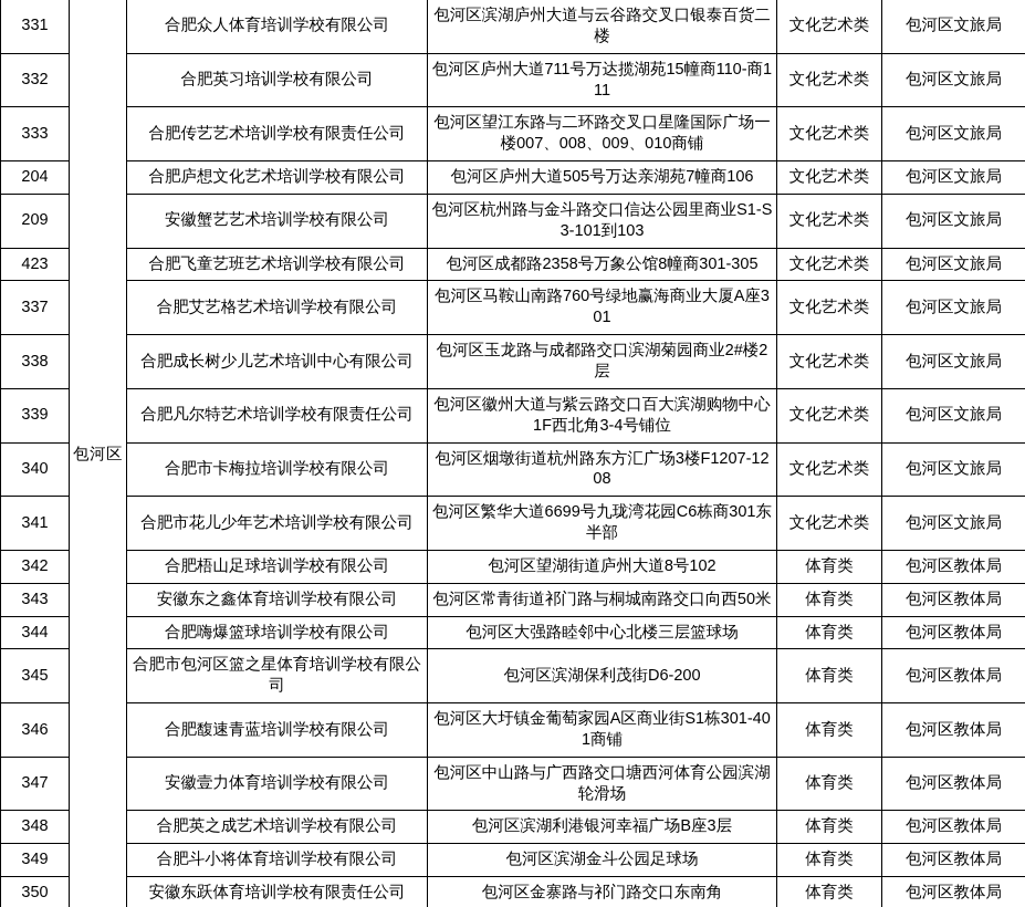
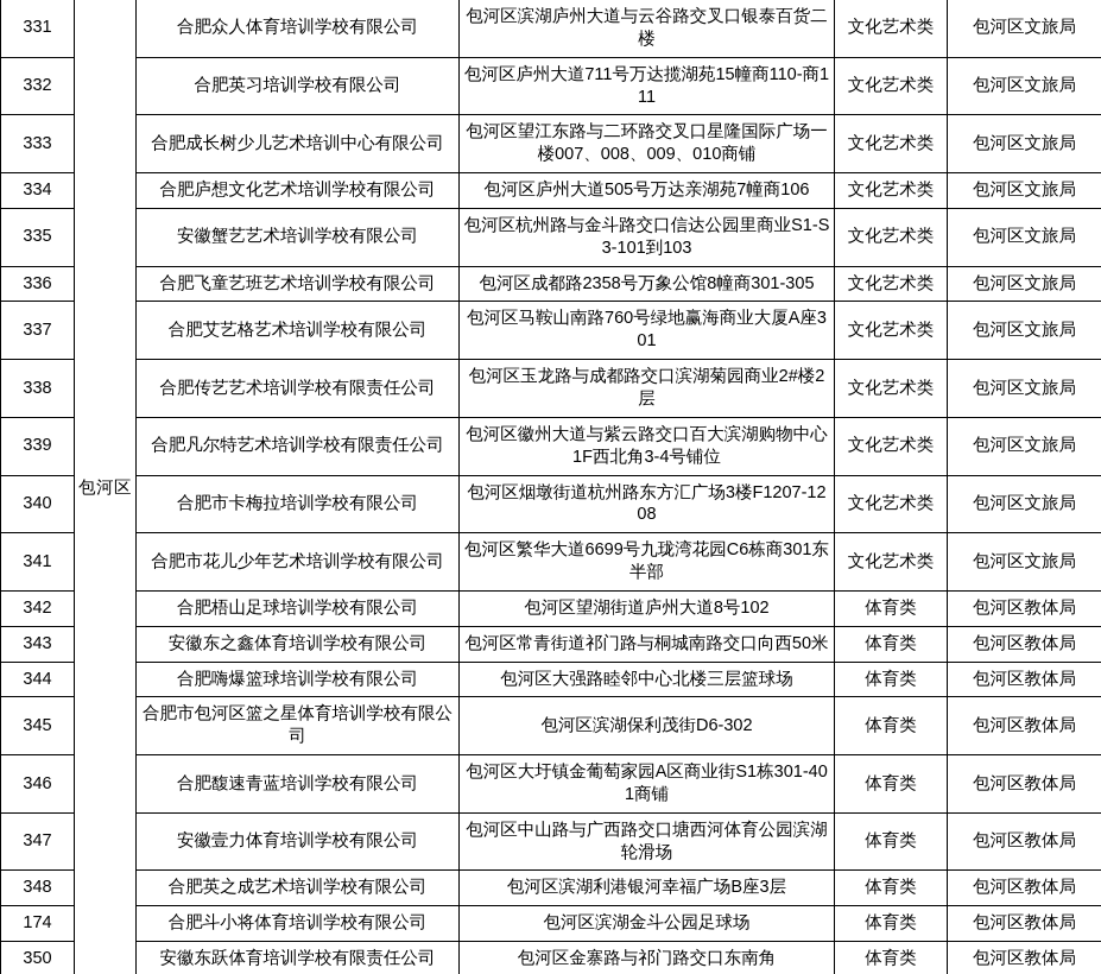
  331	包河区	合肥众人体育培训学校有限公司	包河区滨湖庐州大道与云谷路交叉口银泰百货二楼	文化艺术类	包河区文旅局
  332	合肥英习培训学校有限公司	包河区庐州大道711号万达揽湖苑15幢商110-商111	文化艺术类	包河区文旅局
- 333	合肥传艺艺术培训学校有限责任公司	包河区望江东路与二环路交叉口星隆国际广场一楼007、008、009、010商铺	文化艺术类	包河区文旅局
+ 333	合肥成长树少儿艺术培训中心有限公司	包河区望江东路与二环路交叉口星隆国际广场一楼007、008、009、010商铺	文化艺术类	包河区文旅局
- 204	合肥庐想文化艺术培训学校有限公司	包河区庐州大道505号万达亲湖苑7幢商106	文化艺术类	包河区文旅局
+ 334	合肥庐想文化艺术培训学校有限公司	包河区庐州大道505号万达亲湖苑7幢商106	文化艺术类	包河区文旅局
- 209	安徽蟹艺艺术培训学校有限公司	包河区杭州路与金斗路交口信达公园里商业S1-S3-101到103	文化艺术类	包河区文旅局
+ 335	安徽蟹艺艺术培训学校有限公司	包河区杭州路与金斗路交口信达公园里商业S1-S3-101到103	文化艺术类	包河区文旅局
- 423	合肥飞童艺班艺术培训学校有限公司	包河区成都路2358号万象公馆8幢商301-305	文化艺术类	包河区文旅局
+ 336	合肥飞童艺班艺术培训学校有限公司	包河区成都路2358号万象公馆8幢商301-305	文化艺术类	包河区文旅局
  337	合肥艾艺格艺术培训学校有限公司	包河区马鞍山南路760号绿地赢海商业大厦A座301	文化艺术类	包河区文旅局
- 338	合肥成长树少儿艺术培训中心有限公司	包河区玉龙路与成都路交口滨湖菊园商业2#楼2层	文化艺术类	包河区文旅局
+ 338	合肥传艺艺术培训学校有限责任公司	包河区玉龙路与成都路交口滨湖菊园商业2#楼2层	文化艺术类	包河区文旅局
  339	合肥凡尔特艺术培训学校有限责任公司	包河区徽州大道与紫云路交口百大滨湖购物中心1F西北角3-4号铺位	文化艺术类	包河区文旅局
  340	合肥市卡梅拉培训学校有限公司	包河区烟墩街道杭州路东方汇广场3楼F1207-1208	文化艺术类	包河区文旅局
  341	合肥市花儿少年艺术培训学校有限公司	包河区繁华大道6699号九珑湾花园C6栋商301东半部	文化艺术类	包河区文旅局
  342	合肥梧山足球培训学校有限公司	包河区望湖街道庐州大道8号102	体育类	包河区教体局
  343	安徽东之鑫体育培训学校有限公司	包河区常青街道祁门路与桐城南路交口向西50米	体育类	包河区教体局
  344	合肥嗨爆篮球培训学校有限公司	包河区大强路睦邻中心北楼三层篮球场	体育类	包河区教体局
- 345	合肥市包河区篮之星体育培训学校有限公司	包河区滨湖保利茂街D6-200	体育类	包河区教体局
+ 345	合肥市包河区篮之星体育培训学校有限公司	包河区滨湖保利茂街D6-302	体育类	包河区教体局
  346	合肥馥速青蓝培训学校有限公司	包河区大圩镇金葡萄家园A区商业街S1栋301-401商铺	体育类	包河区教体局
  347	安徽壹力体育培训学校有限公司	包河区中山路与广西路交口塘西河体育公园滨湖轮滑场	体育类	包河区教体局
  348	合肥英之成艺术培训学校有限公司	包河区滨湖利港银河幸福广场B座3层	体育类	包河区教体局
- 349	合肥斗小将体育培训学校有限公司	包河区滨湖金斗公园足球场	体育类	包河区教体局
+ 174	合肥斗小将体育培训学校有限公司	包河区滨湖金斗公园足球场	体育类	包河区教体局
  350	安徽东跃体育培训学校有限责任公司	包河区金寨路与祁门路交口东南角	体育类	包河区教体局
